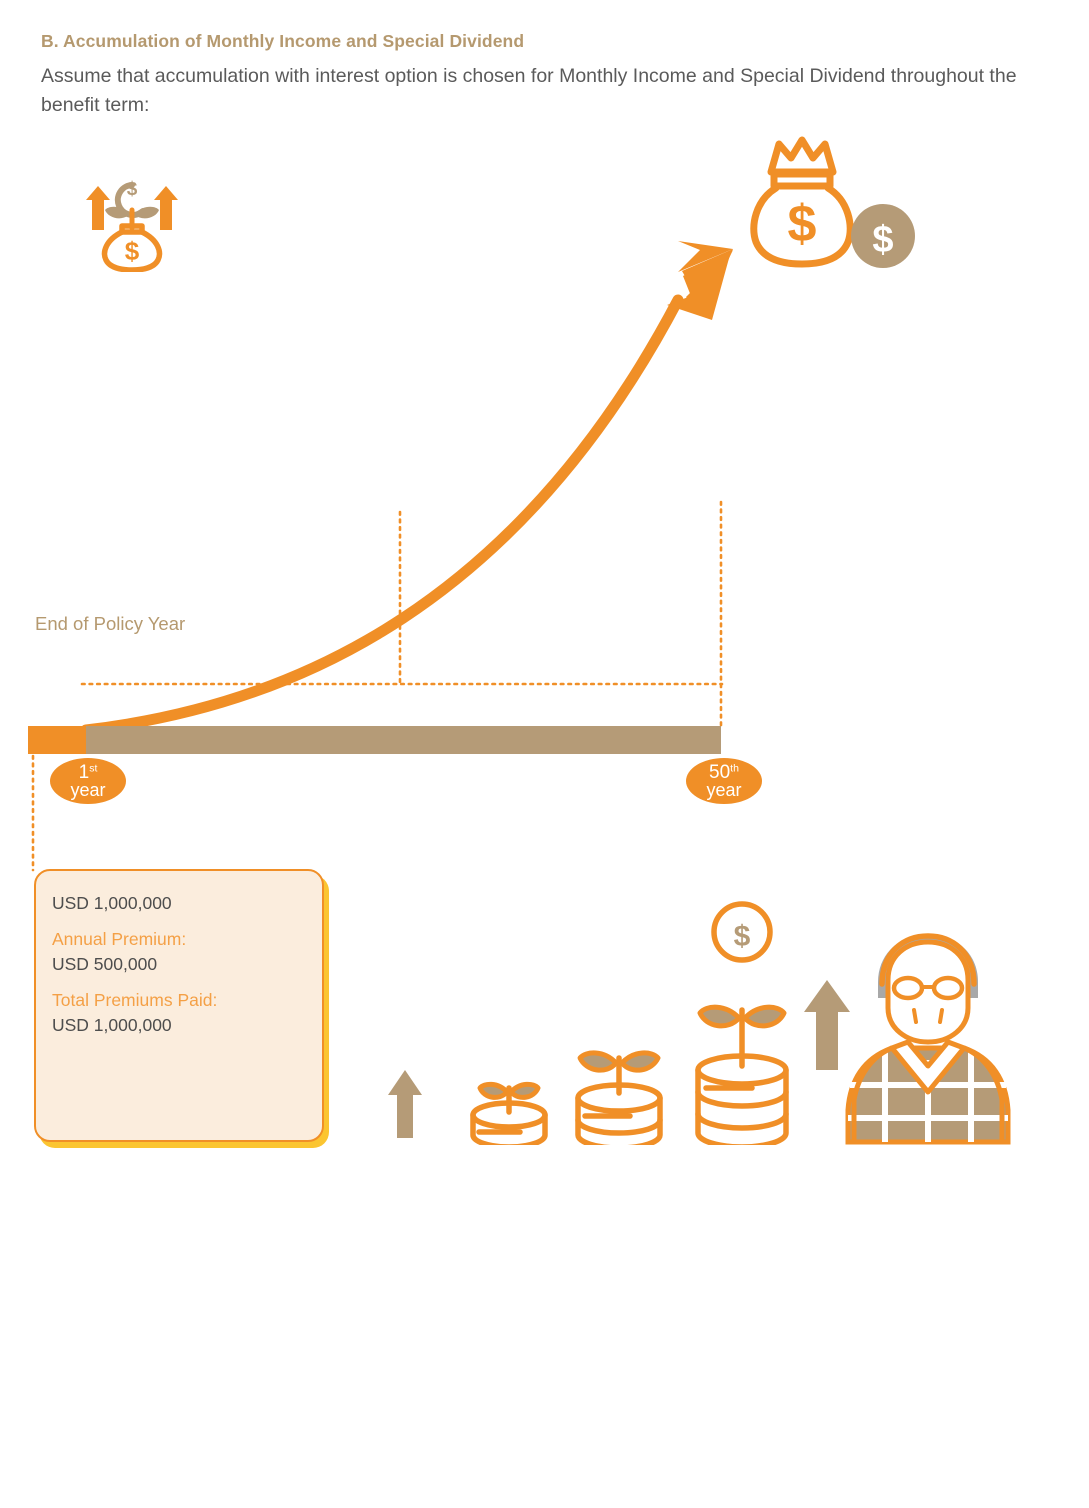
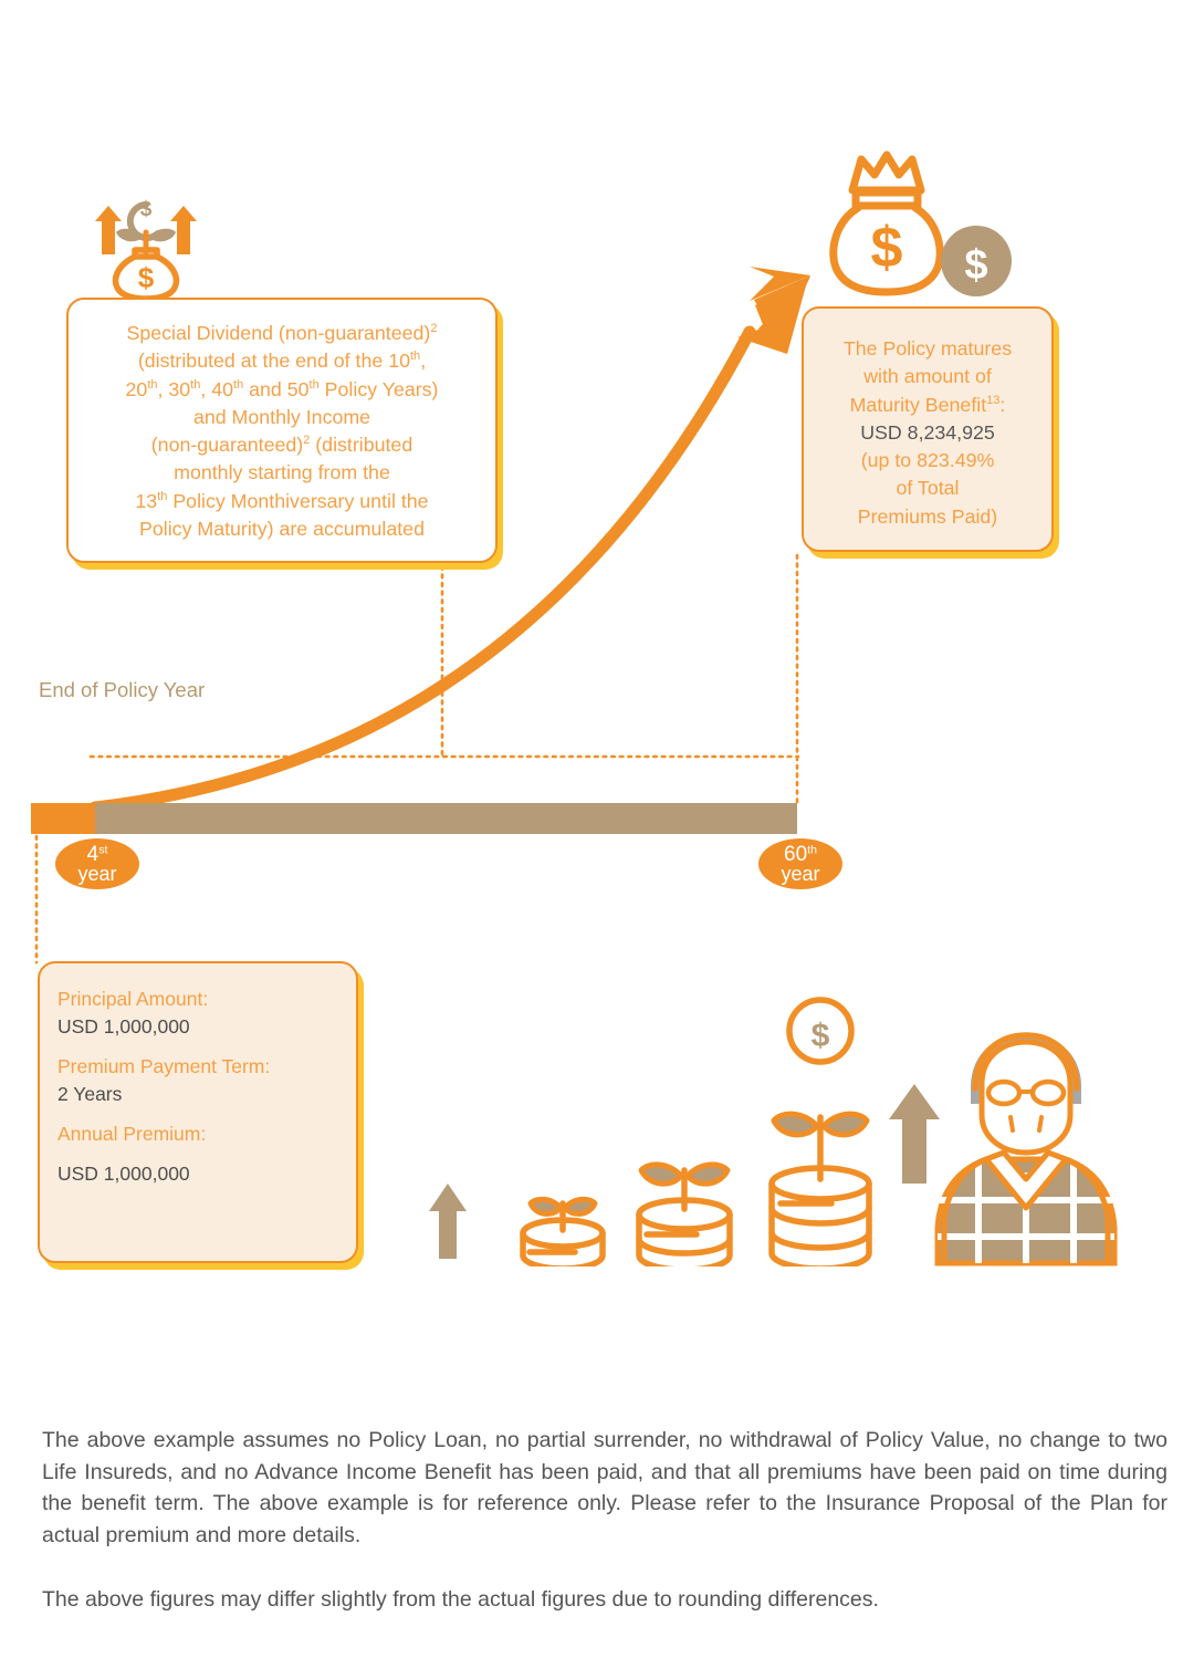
- B. Accumulation of Monthly Income and Special Dividend
- Assume that accumulation with interest option is chosen for Monthly Income and Special Dividend throughout the benefit term:
  $
  $
  $
  $
+ Special Dividend (non-guaranteed)2
+ (distributed at the end of the 10th,
+ 20th, 30th, 40th and 50th Policy Years)
+ and Monthly Income
+ (non-guaranteed)2 (distributed
+ monthly starting from the
+ 13th Policy Monthiversary until the
+ Policy Maturity) are accumulated
+ The Policy matures
+ with amount of
+ Maturity Benefit13:
+ USD 8,234,925
+ (up to 823.49%
+ of Total
+ Premiums Paid)
  End of Policy Year
- 1st
+ 4st
  year
- 50th
+ 60th
  year
+ Principal Amount:
  USD 1,000,000
+ Premium Payment Term:
+ 2 Years
  Annual Premium:
- USD 500,000
- Total Premiums Paid:
  USD 1,000,000
  $
+ The above example assumes no Policy Loan, no partial surrender, no withdrawal of Policy Value, no change to two Life Insureds, and no Advance Income Benefit has been paid, and that all premiums have been paid on time during the benefit term. The above example is for reference only. Please refer to the Insurance Proposal of the Plan for actual premium and more details.
+ The above figures may differ slightly from the actual figures due to rounding differences.
